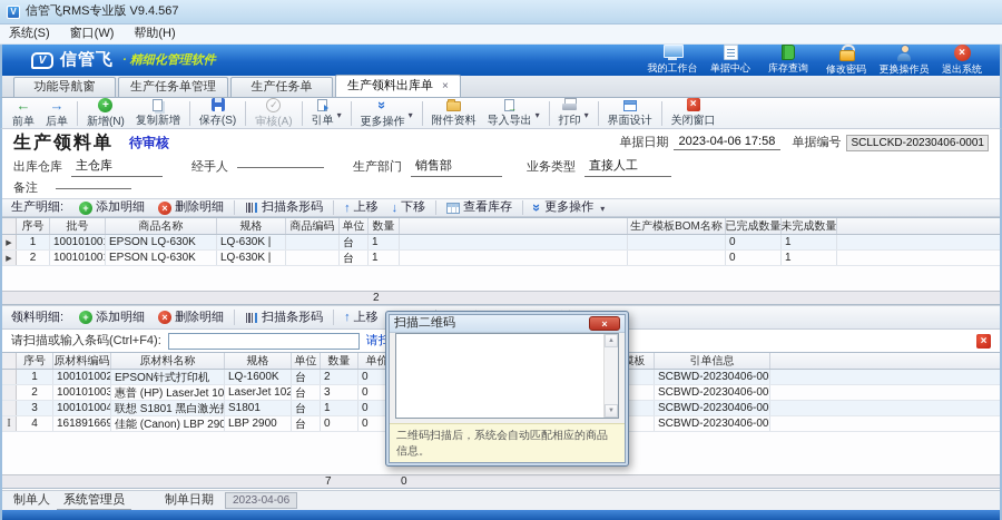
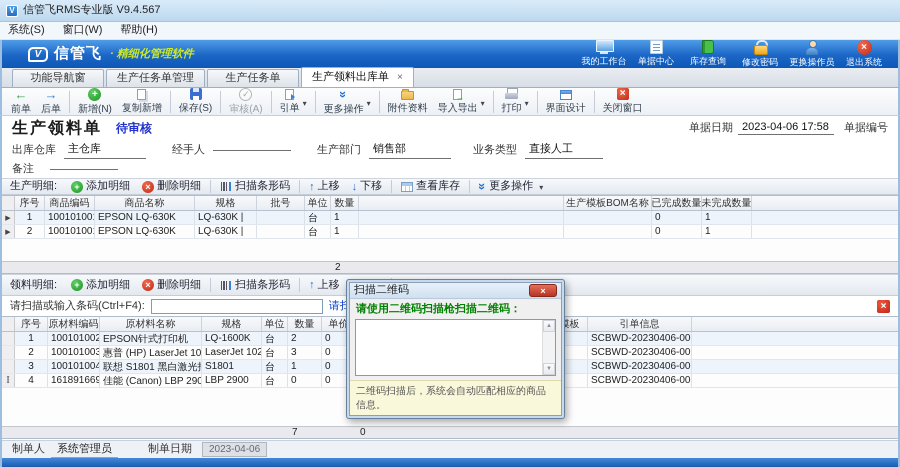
  V
  信管飞RMS专业版 V9.4.567
  系统(S)
  窗口(W)
  帮助(H)
  V
  信管飞
  · 精细化管理软件
  我的工作台
  单据中心
  库存查询
  修改密码
  更换操作员
  退出系统
  功能导航窗
  生产任务单管理
  生产任务单
  生产领料出库单
  ×
  前单
  后单
  新增(N)
  复制新增
  保存(S)
  审核(A)
  引单
  更多操作
  附件资料
  导入导出
  打印
  界面设计
  关闭窗口
  生产领料单
  待审核
  单据日期
  2023-04-06 17:58
  单据编号
- SCLLCKD-20230406-0001
  出库仓库
  主仓库
  经手人
  生产部门
  销售部
  业务类型
  直接人工
  备注
  生产明细:
  添加明细
  删除明细
  扫描条形码
  上移
  下移
  查看库存
  更多操作
  序号
- 批号
+ 商品编码
  商品名称
  规格
- 商品编码
+ 批号
  单位
  数量
  生产模板BOM名称
  已完成数量
  未完成数量
  1
  10010100
  EPSON LQ-630K
  LQ-630K |
  台
  1
  0
  1
  2
  10010100
  EPSON LQ-630K
  LQ-630K |
  台
  1
  0
  1
  2
  领料明细:
  添加明细
  删除明细
  扫描条形码
  上移
  请扫描或输入条码(Ctrl+F4):
  ×
  序号
  原材料编码
  原材料名称
  规格
  单位
  数量
  单价
  引单信息
  1
  100101002
  EPSON针式打印机
  LQ-1600K
  台
  2
  0
  SCBWD-20230406-00
  2
  100101003
  惠普 (HP) LaserJet 10
  LaserJet 102
  台
  3
  0
  SCBWD-20230406-00
  3
  100101004
  联想 S1801 黑白激光
  S1801
  台
  1
  0
  SCBWD-20230406-00
  I
  4
  161891669
  佳能 (Canon) LBP 290
  LBP 2900
  台
  0
  0
  SCBWD-20230406-00
  7
  0
  制单人
  系统管理员
  制单日期
  2023-04-06
  扫描二维码
  ×
+ 请使用二维码扫描枪扫描二维码：
  二维码扫描后，系统会自动匹配相应的商品信息。
